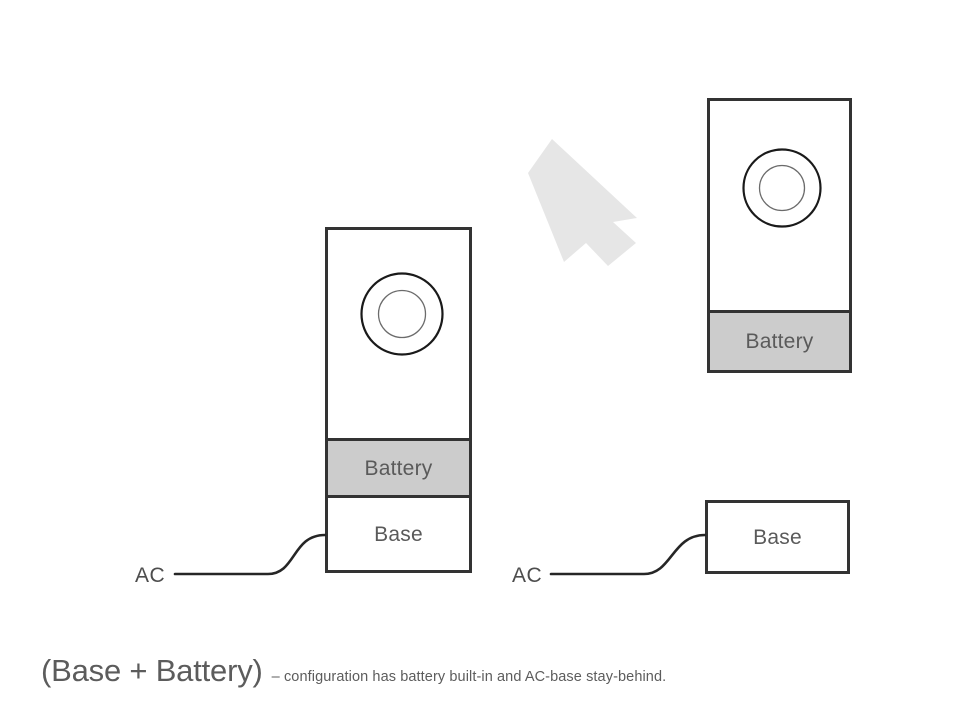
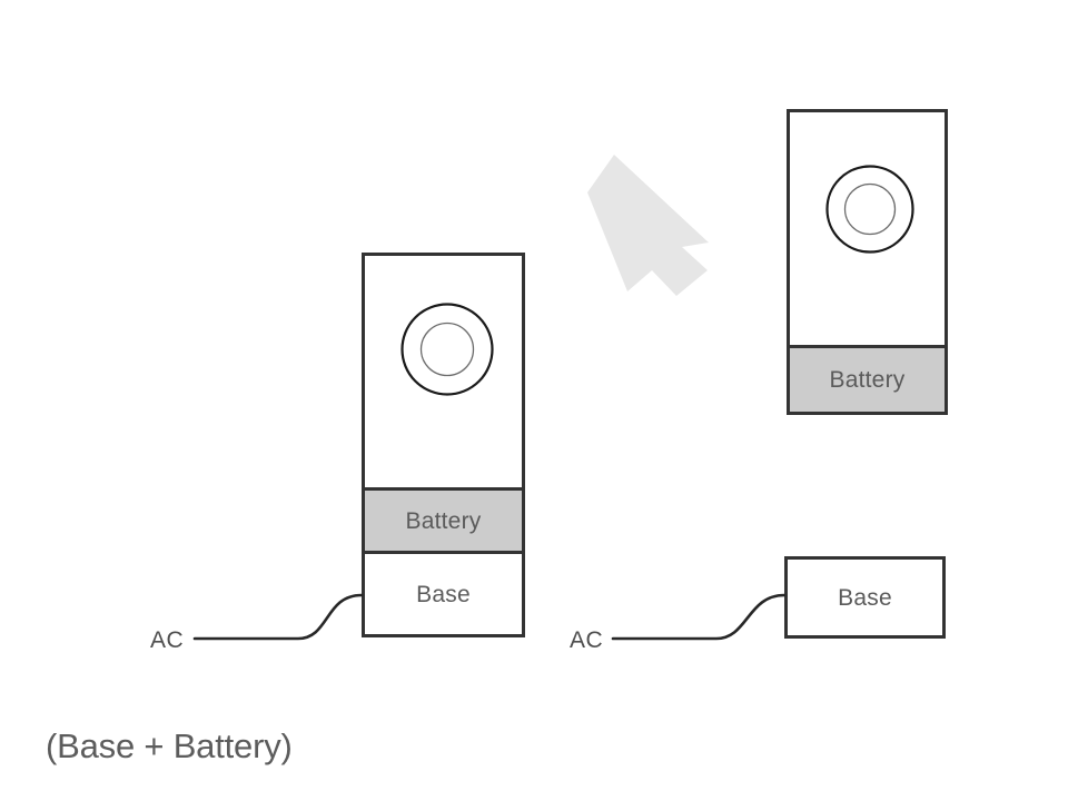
  Battery
  Base
  Battery
  Base
  AC
  AC
  (Base + Battery)
- – configuration has battery built-in and AC-base stay-behind.
